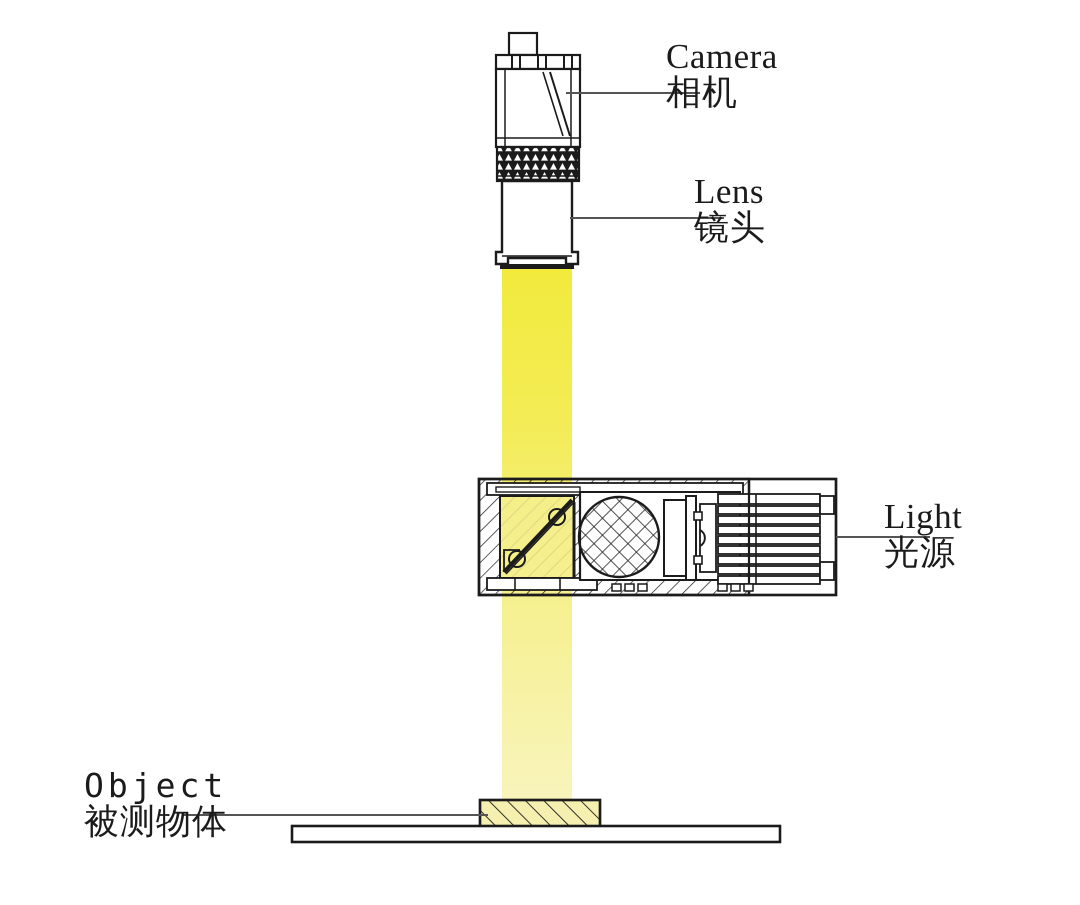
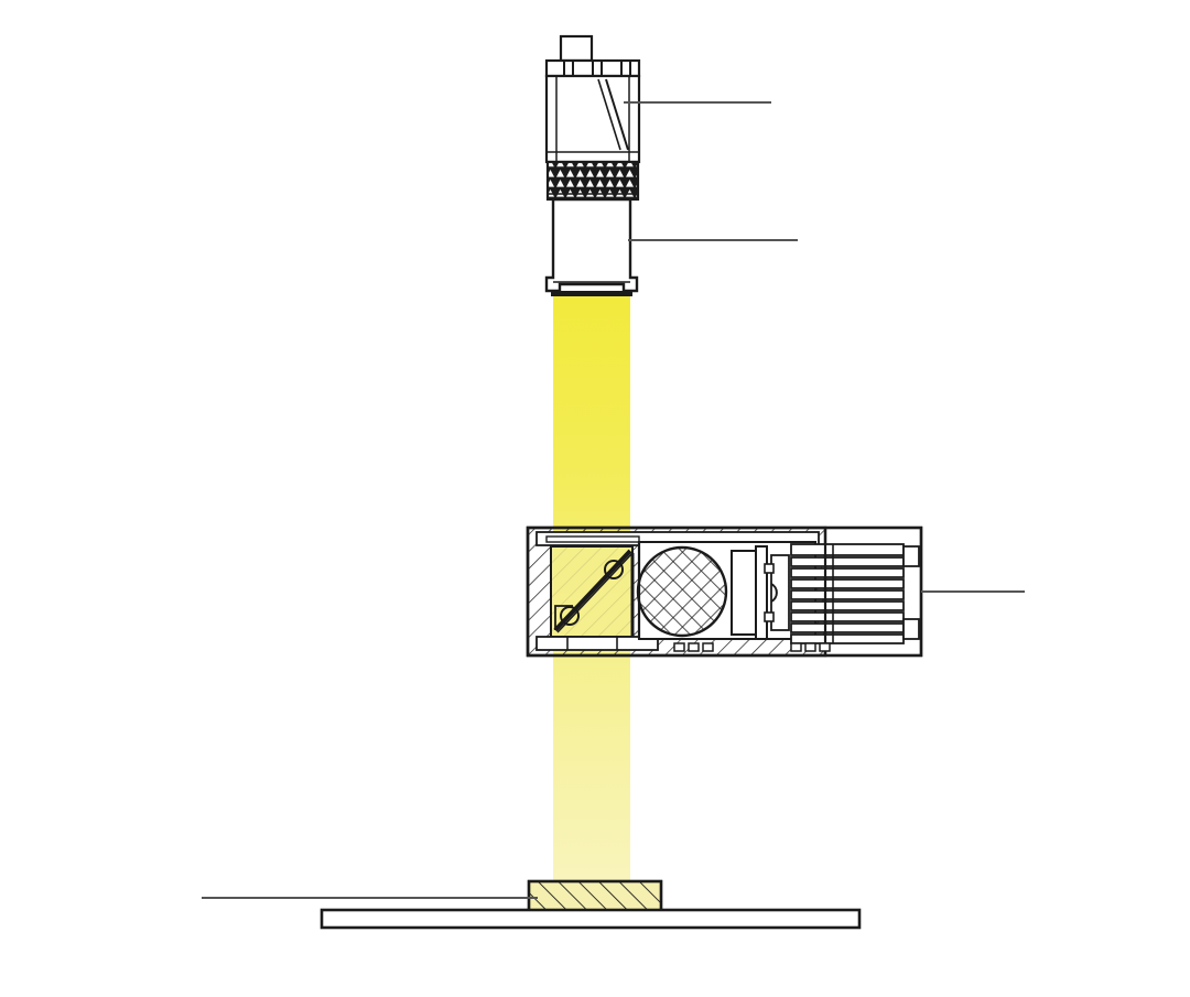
- Camera
- 相机
- Lens
- 镜头
- Light
- 光源
- Object
- 被测物体
